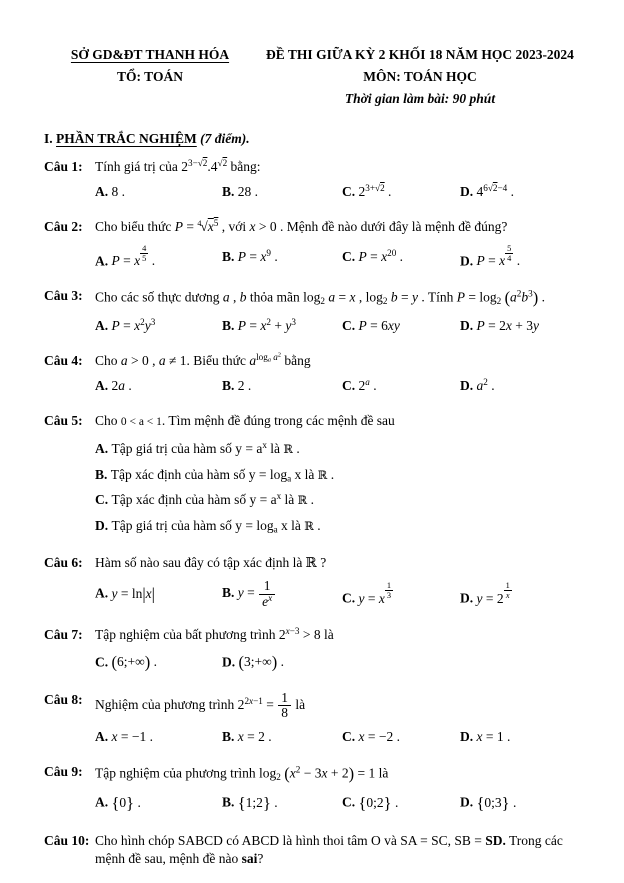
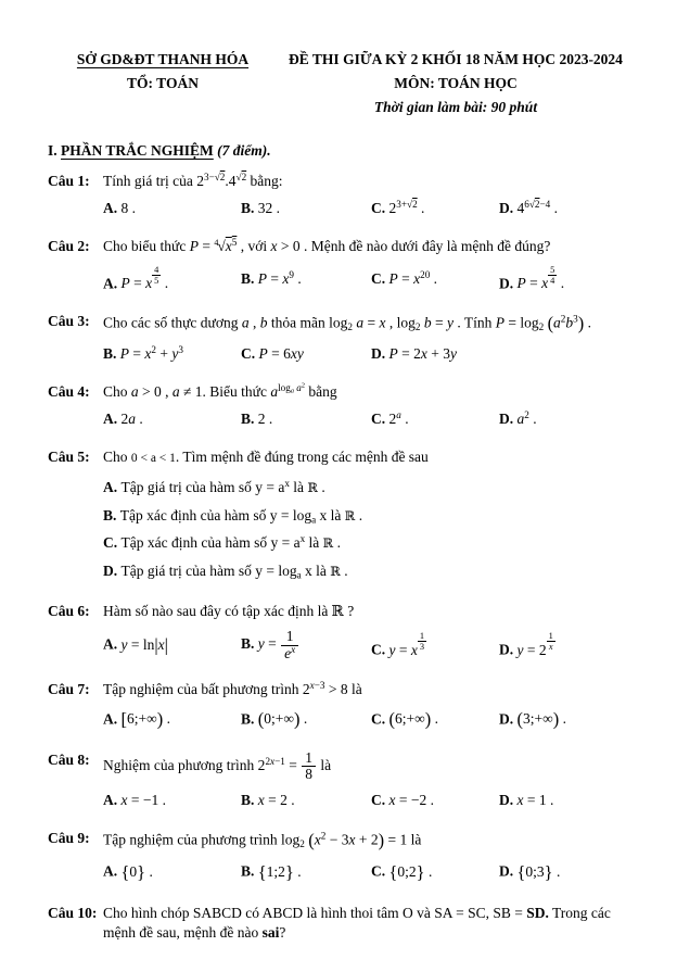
  SỞ GD&ĐT THANH HÓA
  TỔ: TOÁN
  ĐỀ THI GIỮA KỲ 2 KHỐI 18 NĂM HỌC 2023-2024
  MÔN: TOÁN HỌC
  Thời gian làm bài: 90 phút
  I. PHẦN TRẮC NGHIỆM (7 điểm).
  Câu 1:
  Tính giá trị của 23−√2.4√2 bằng:
  A. 8 .
- B. 28 .
+ B. 32 .
  C. 23+√2 .
  D. 46√2−4 .
  Câu 2:
  Cho biểu thức P = 4√x5 , với x > 0 . Mệnh đề nào dưới đây là mệnh đề đúng?
  A. P = x
  4
  5
  .
  B. P = x9 .
  C. P = x20 .
  D. P = x
  5
  4
  .
  Câu 3:
  Cho các số thực dương a , b thỏa mãn log2 a = x , log2 b = y . Tính P = log2 (a2b3) .
- A. P = x2y3
  B. P = x2 + y3
  C. P = 6xy
  D. P = 2x + 3y
  Câu 4:
  Cho a > 0 , a ≠ 1. Biểu thức alog a bằng
  A. 2a .
  B. 2 .
  C. 2a .
  D. a2 .
  Câu 5:
  Cho 0 < a < 1. Tìm mệnh đề đúng trong các mệnh đề sau
  A. Tập giá trị của hàm số y = ax là ℝ .
  B. Tập xác định của hàm số y = loga x là ℝ .
  C. Tập xác định của hàm số y = ax là ℝ .
  D. Tập giá trị của hàm số y = loga x là ℝ .
  Câu 6:
  Hàm số nào sau đây có tập xác định là ℝ ?
  A. y = ln|x|
  B. y =
  1
  ex
  C. y = x
  1
  3
  D. y = 2
  1
  x
  Câu 7:
  Tập nghiệm của bất phương trình 2x−3 > 8 là
+ A. [6;+∞) .
+ B. (0;+∞) .
  C. (6;+∞) .
  D. (3;+∞) .
  Câu 8:
  Nghiệm của phương trình 22x−1 =
  1
  8
  là
  A. x = −1 .
  B. x = 2 .
  C. x = −2 .
  D. x = 1 .
  Câu 9:
  Tập nghiệm của phương trình log2 (x2 − 3x + 2) = 1 là
  A. {0} .
  B. {1;2} .
  C. {0;2} .
  D. {0;3} .
  Câu 10:
  Cho hình chóp SABCD có ABCD là hình thoi tâm O và SA = SC, SB = SD. Trong các mệnh đề sau, mệnh đề nào sai?
